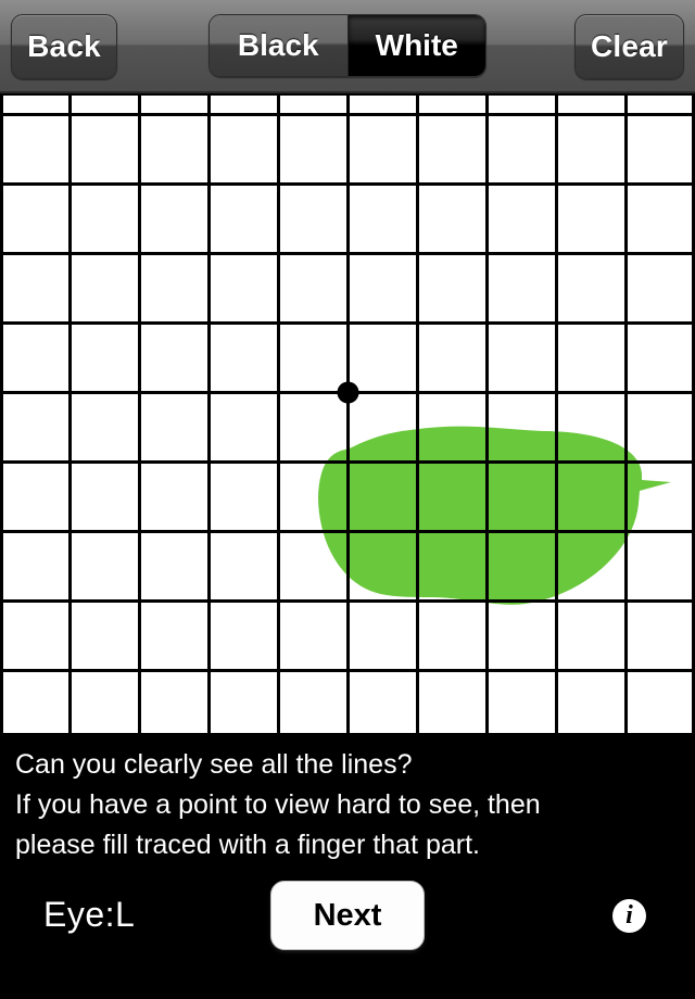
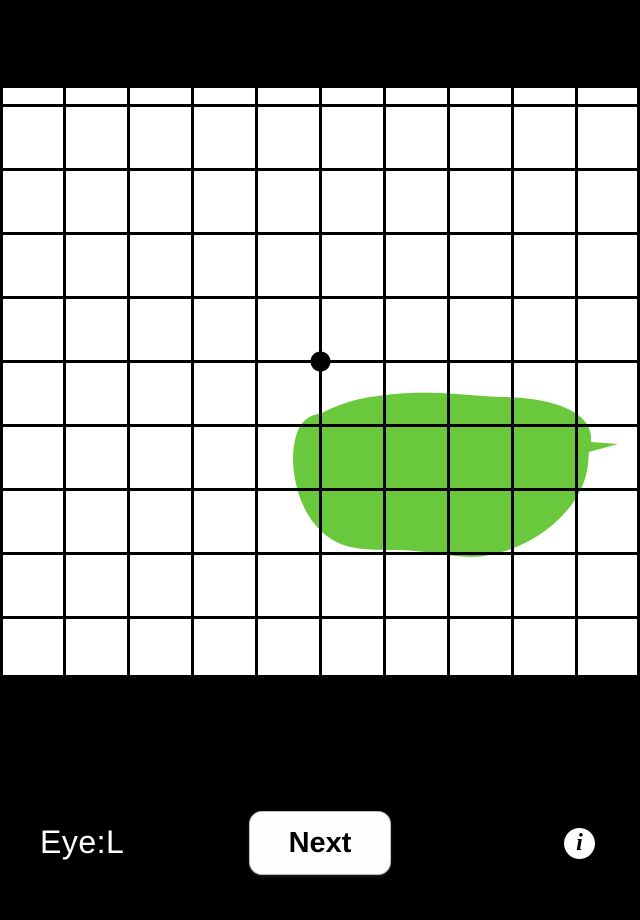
- Back
- Black
- White
- Clear
- Can you clearly see all the lines?
- If you have a point to view hard to see, then
- please fill traced with a finger that part.
  Eye:L
  Next
  i
